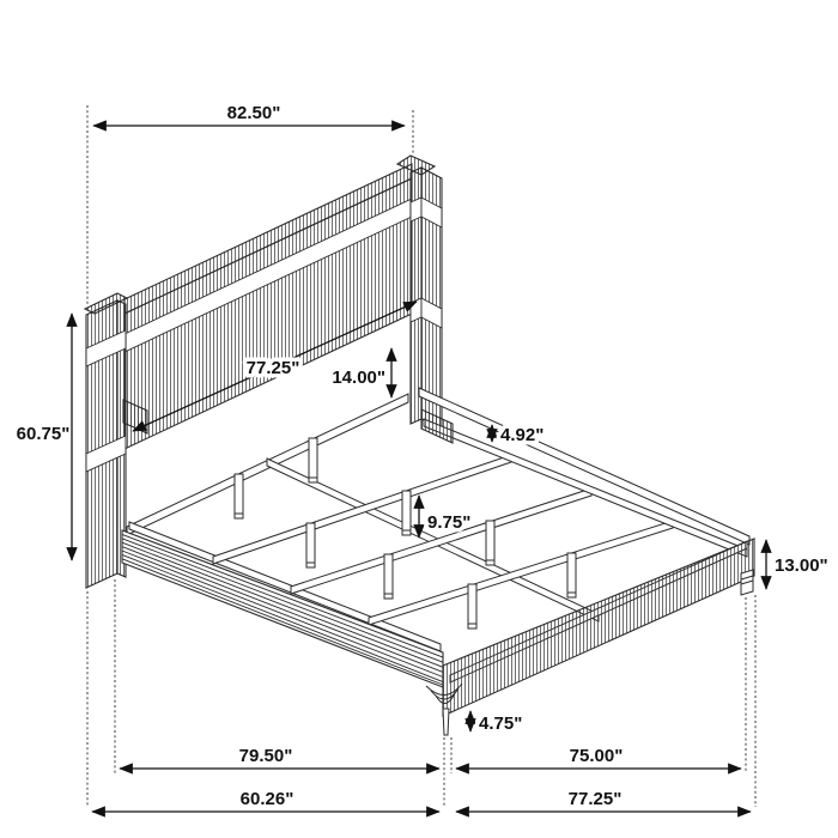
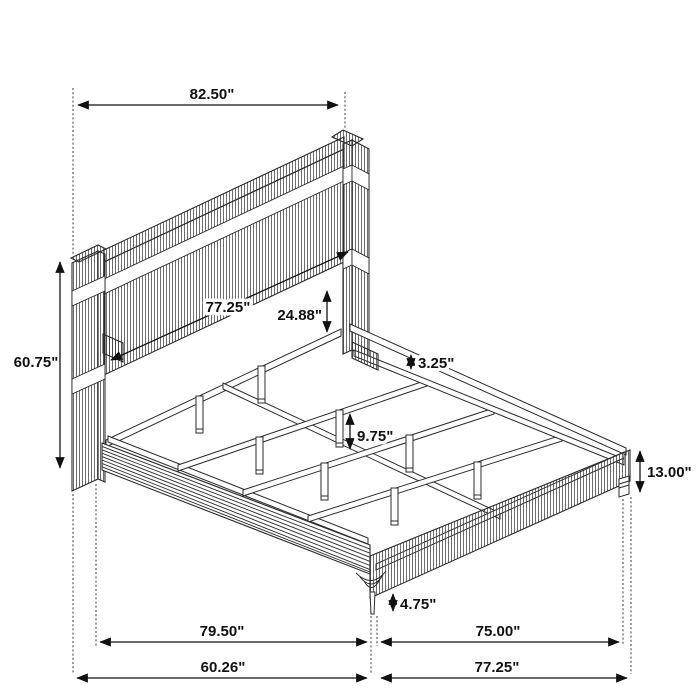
  82.50"
  60.75"
  77.25"
- 14.00"
+ 24.88"
- 4.92"
+ 3.25"
  9.75"
  13.00"
  4.75"
  79.50"
  75.00"
  60.26"
  77.25"
